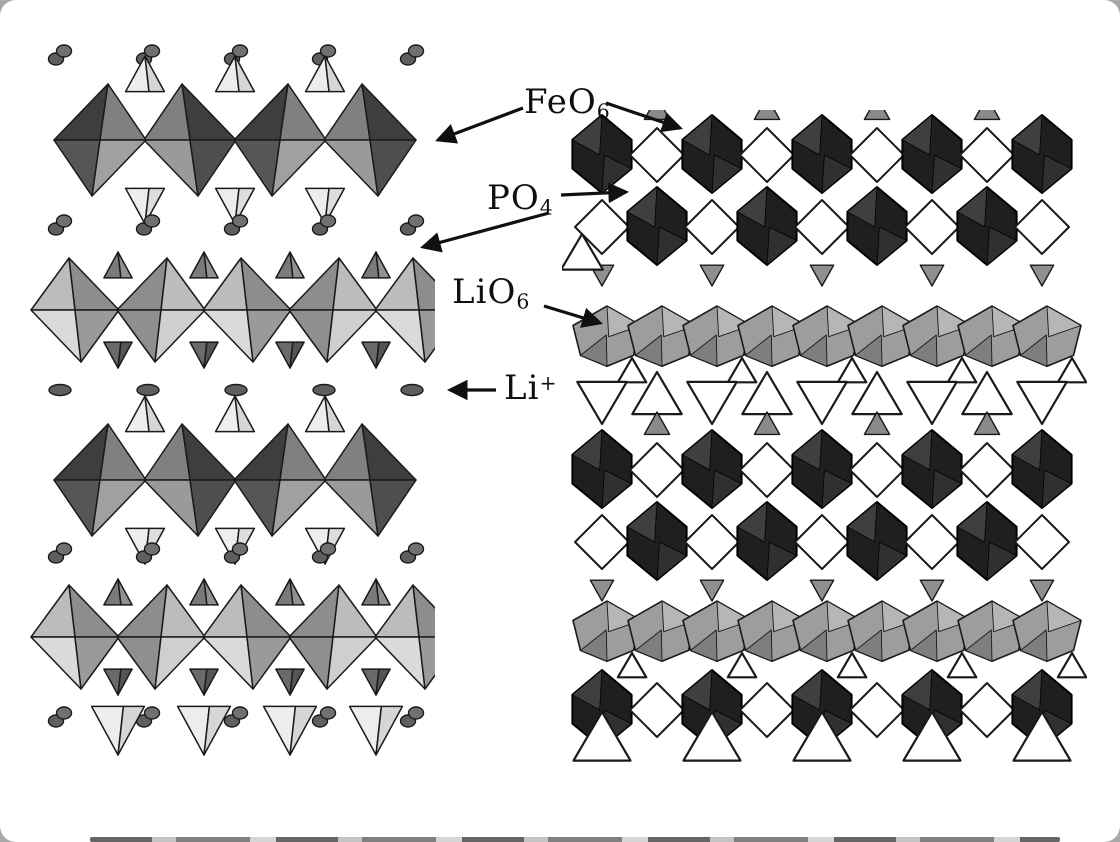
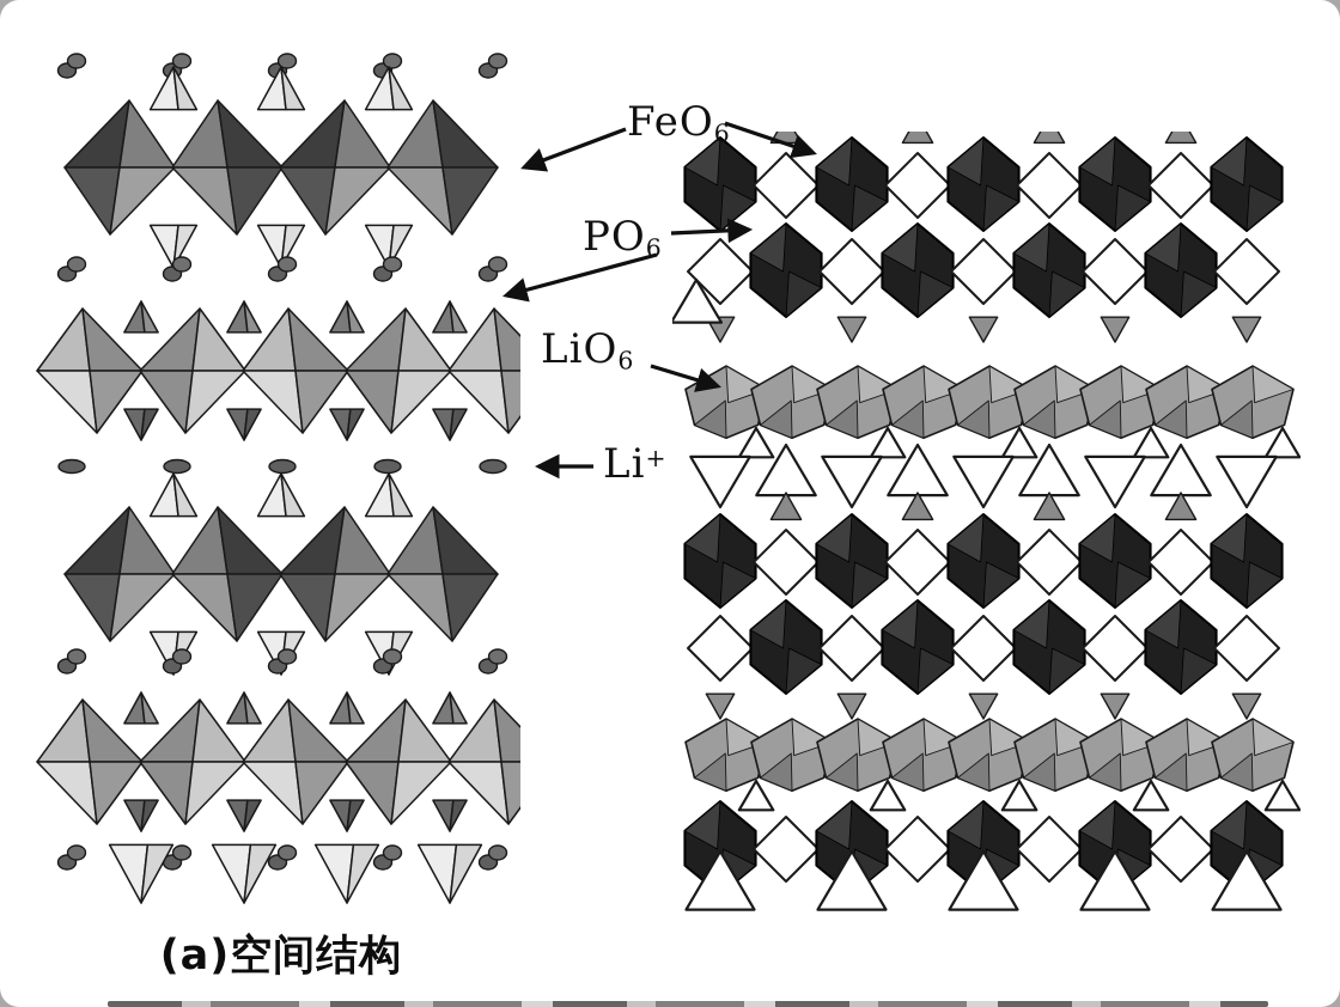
  FeO6
- PO4
+ PO6
  LiO6
  Li+
+ (a)空间结构
